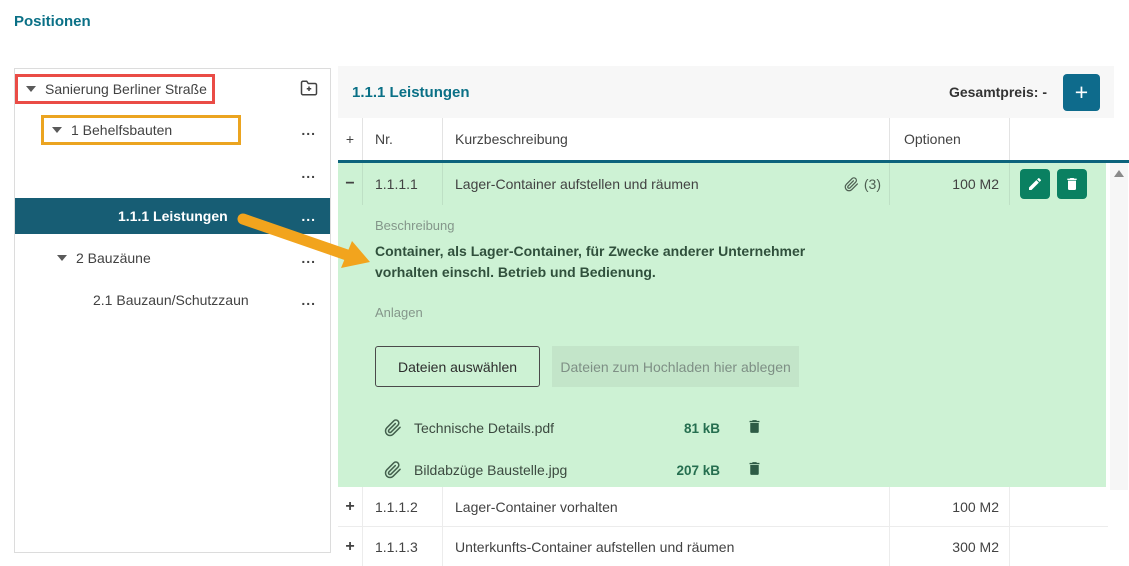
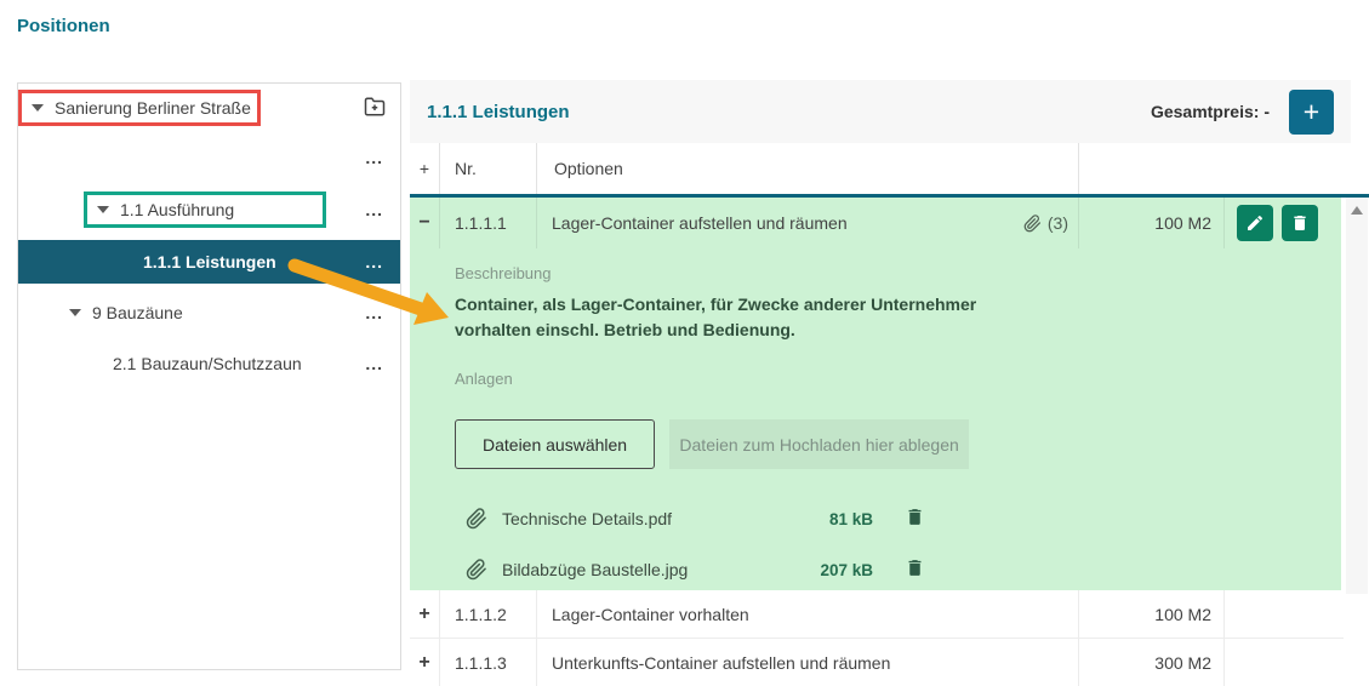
  Positionen
  Sanierung Berliner Straße
- 1 Behelfsbauten
  ...
+ 1.1 Ausführung
  ...
  1.1.1 Leistungen
  ...
- 2 Bauzäune
+ 9 Bauzäune
  ...
  2.1 Bauzaun/Schutzzaun
  ...
  1.1.1 Leistungen
  Gesamtpreis: -
  +
  +
  Nr.
- Kurzbeschreibung
  Optionen
  −
  1.1.1.1
  Lager-Container aufstellen und räumen
  (3)
  100 M2
  Beschreibung
  Container, als Lager-Container, für Zwecke anderer Unternehmer vorhalten einschl. Betrieb und Bedienung.
  Anlagen
  Dateien auswählen
  Dateien zum Hochladen hier ablegen
  Technische Details.pdf
  81 kB
  Bildabzüge Baustelle.jpg
  207 kB
  +
  1.1.1.2
  Lager-Container vorhalten
  100 M2
  +
  1.1.1.3
  Unterkunfts-Container aufstellen und räumen
  300 M2
